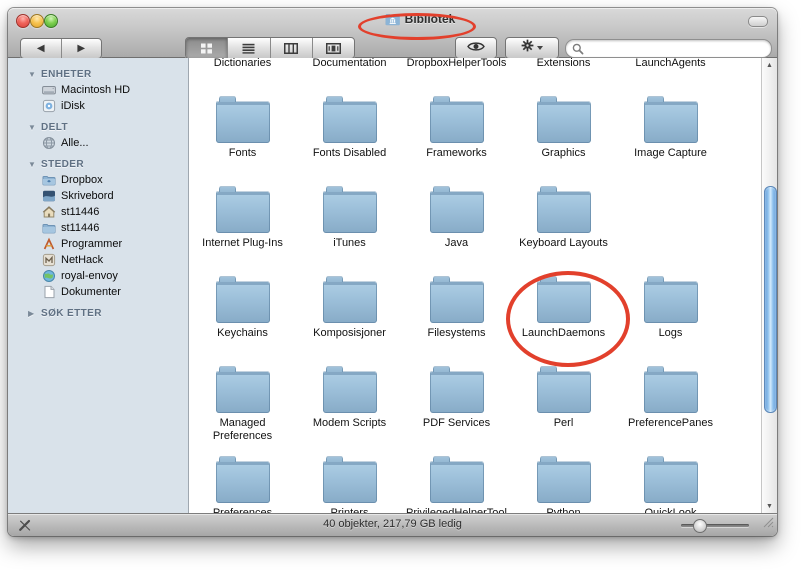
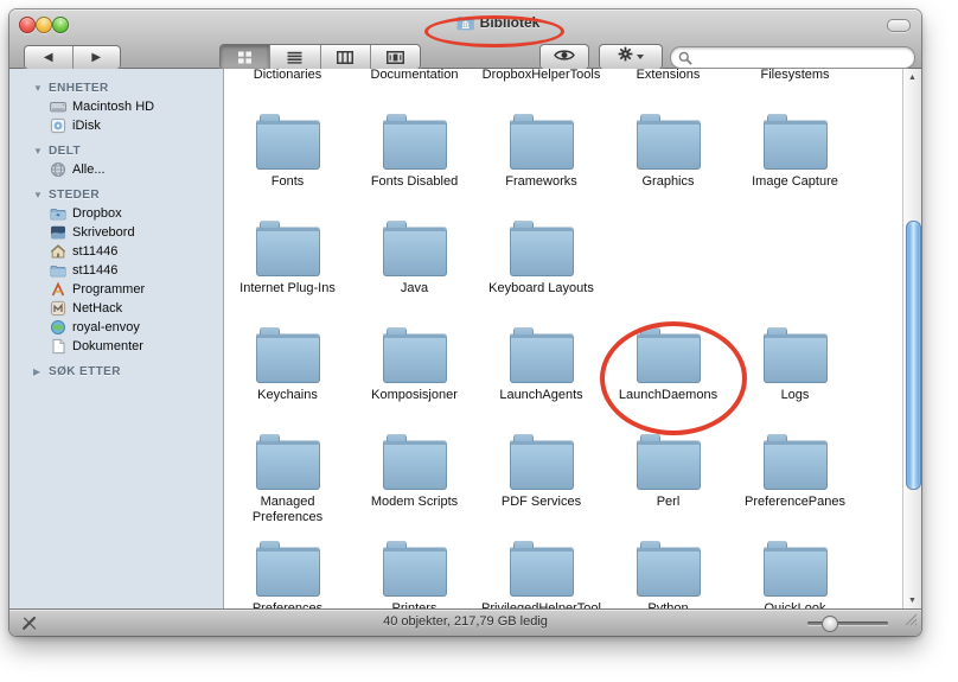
  Bibliotek
  ◀
  ▶
  ▼
  ENHETER
  Macintosh HD
  iDisk
  ▼
  DELT
  Alle...
  ▼
  STEDER
  Dropbox
  Skrivebord
  st11446
  st11446
  Programmer
  NetHack
  royal-envoy
  Dokumenter
  ▶
  SØK ETTER
  Dictionaries
  Documentation
  DropboxHelperTools
  Extensions
- LaunchAgents
+ Filesystems
  Fonts
  Fonts Disabled
  Frameworks
  Graphics
  Image Capture
  Internet Plug-Ins
- iTunes
  Java
  Keyboard Layouts
  Keychains
  Komposisjoner
- Filesystems
+ LaunchAgents
  LaunchDaemons
  Logs
  Managed Preferences
  Modem Scripts
  PDF Services
  Perl
  PreferencePanes
  40 objekter, 217,79 GB ledig
